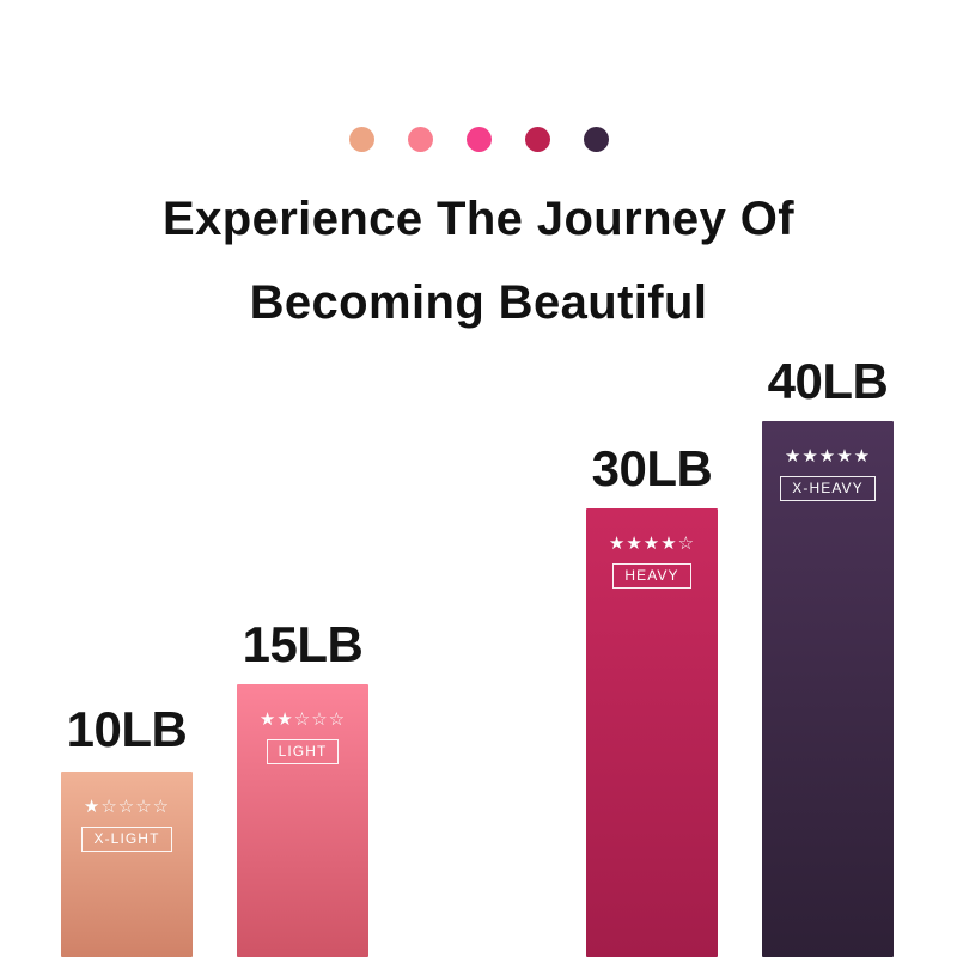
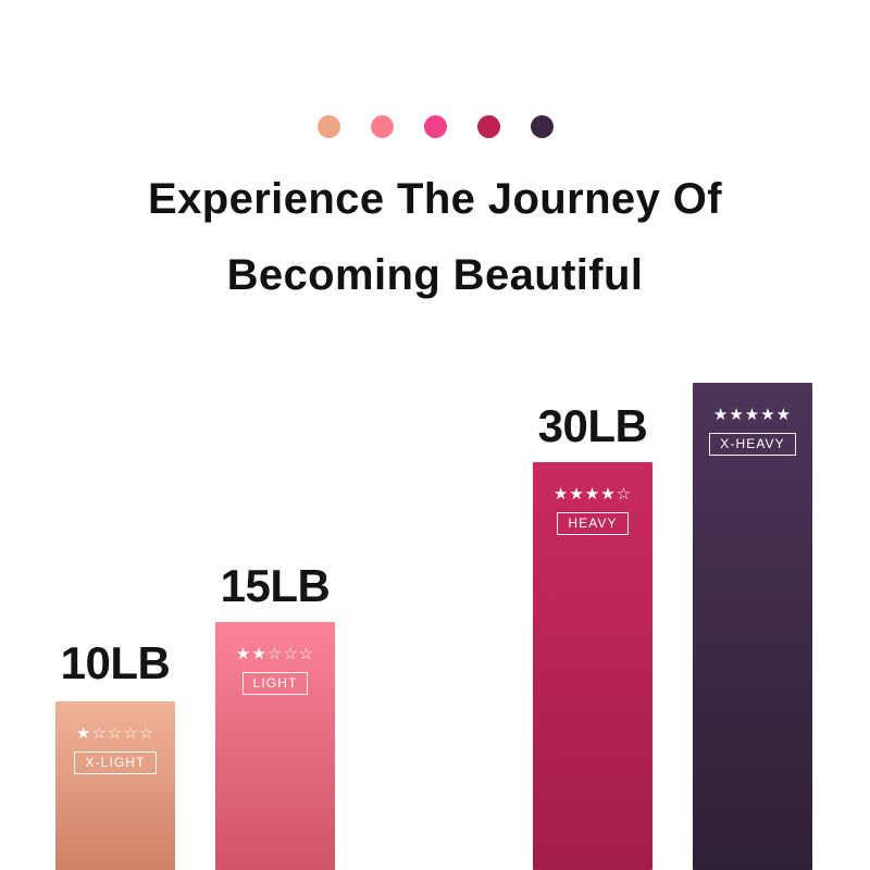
  Experience The Journey Of
  Becoming Beautiful
  10LB
  ★☆☆☆☆
  X-LIGHT
  15LB
  ★★☆☆☆
  LIGHT
  30LB
  ★★★★☆
  HEAVY
- 40LB
  ★★★★★
  X-HEAVY
